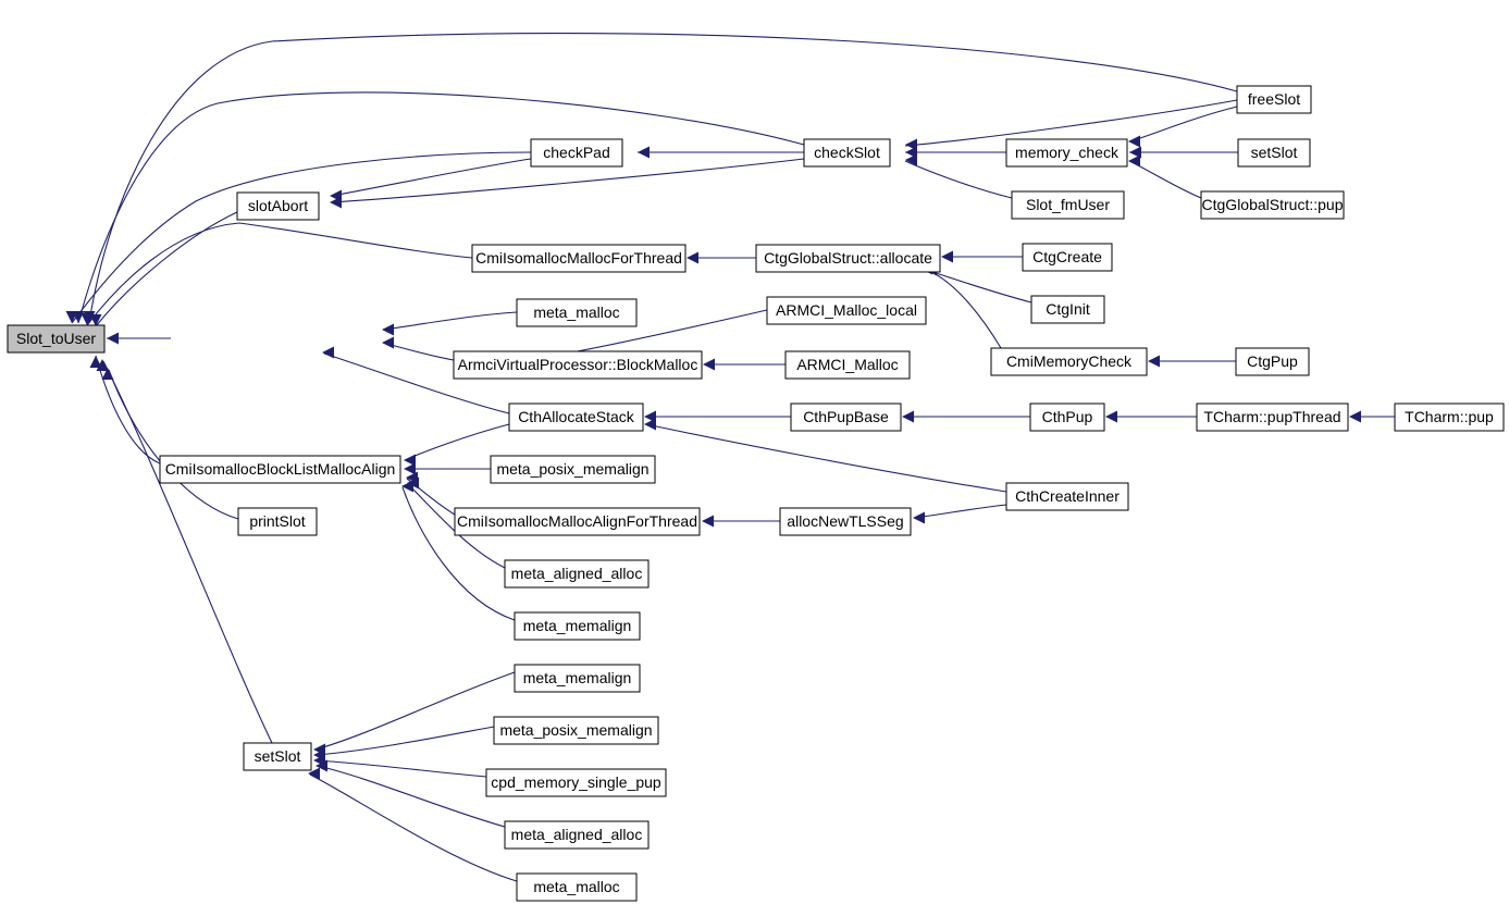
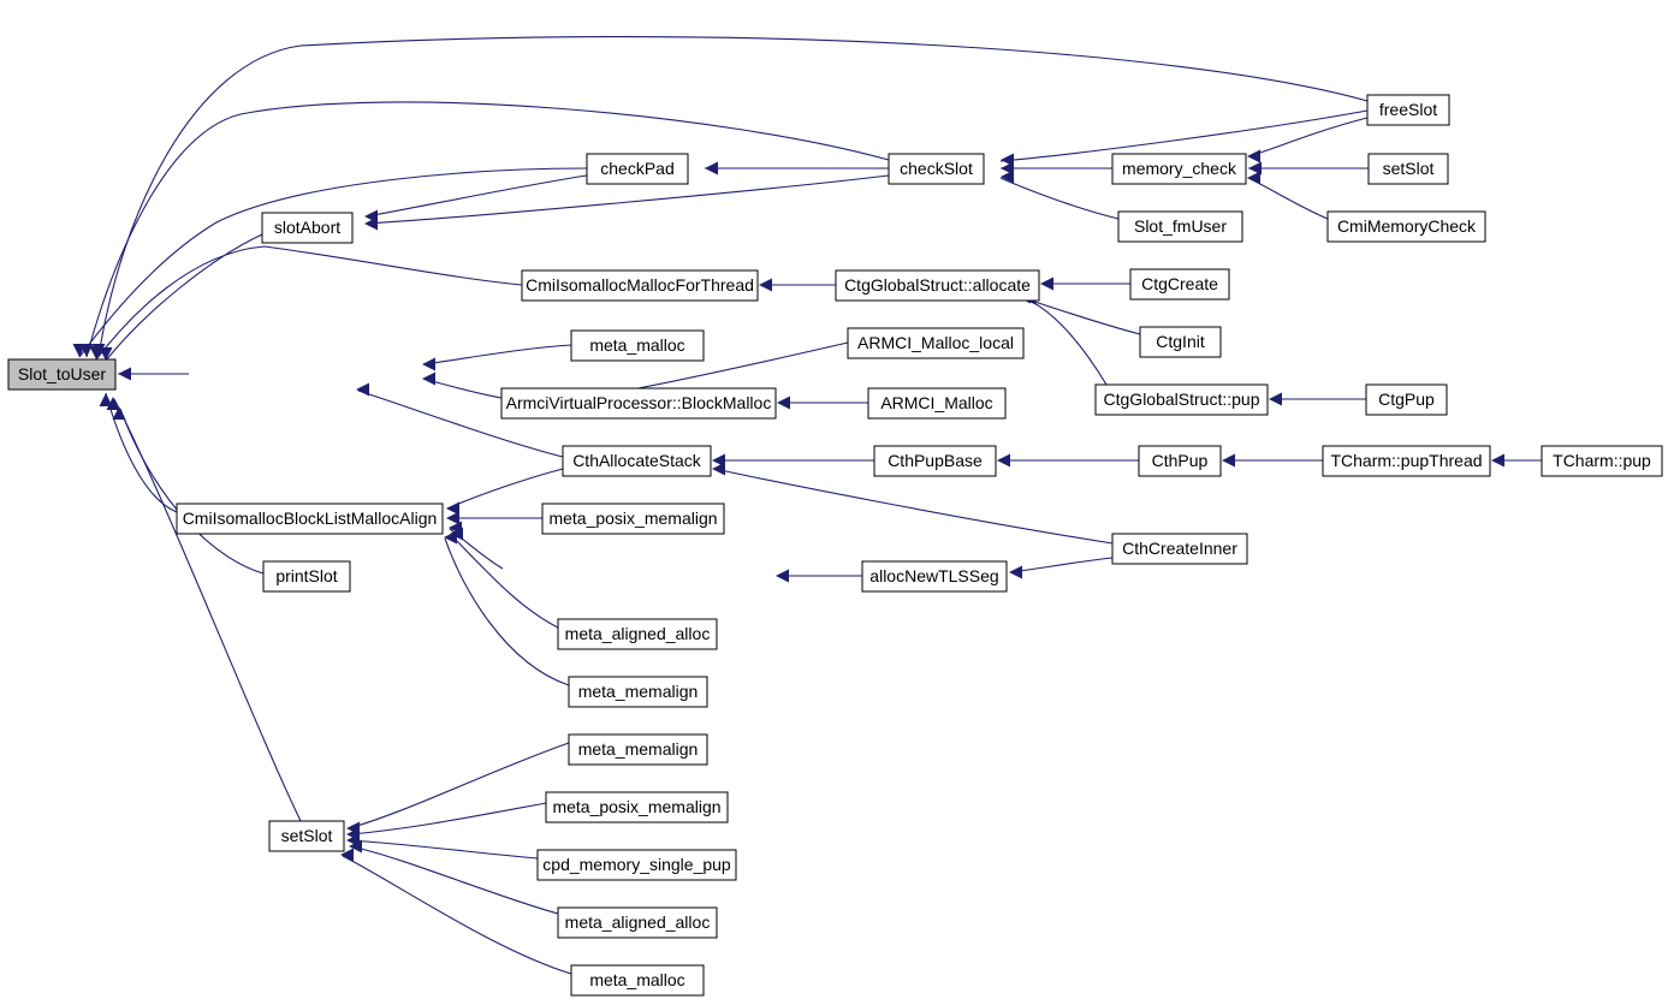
  Slot_toUser
  freeSlot
  checkPad
  checkSlot
  memory_check
  setSlot
  slotAbort
  Slot_fmUser
- CtgGlobalStruct::pup
+ CmiMemoryCheck
  CmiIsomallocMallocForThread
  CtgGlobalStruct::allocate
  CtgCreate
  meta_malloc
  ARMCI_Malloc_local
  CtgInit
  ArmciVirtualProcessor::BlockMalloc
  ARMCI_Malloc
- CmiMemoryCheck
+ CtgGlobalStruct::pup
  CtgPup
  CthAllocateStack
  CthPupBase
  CthPup
  TCharm::pupThread
  TCharm::pup
  CmiIsomallocBlockListMallocAlign
  meta_posix_memalign
  CthCreateInner
  printSlot
- CmiIsomallocMallocAlignForThread
  allocNewTLSSeg
  meta_aligned_alloc
  meta_memalign
  meta_memalign
  meta_posix_memalign
  setSlot
  cpd_memory_single_pup
  meta_aligned_alloc
  meta_malloc
